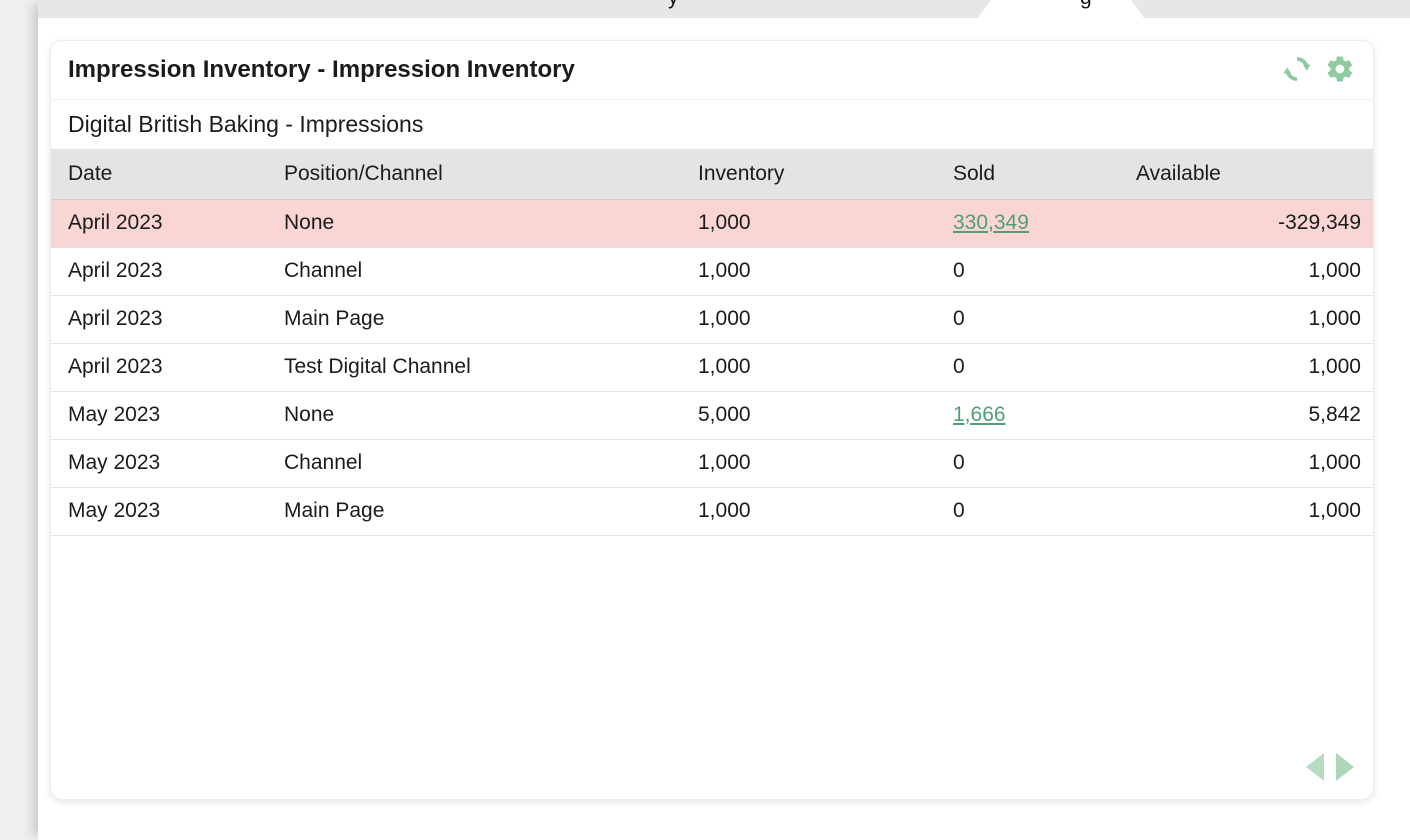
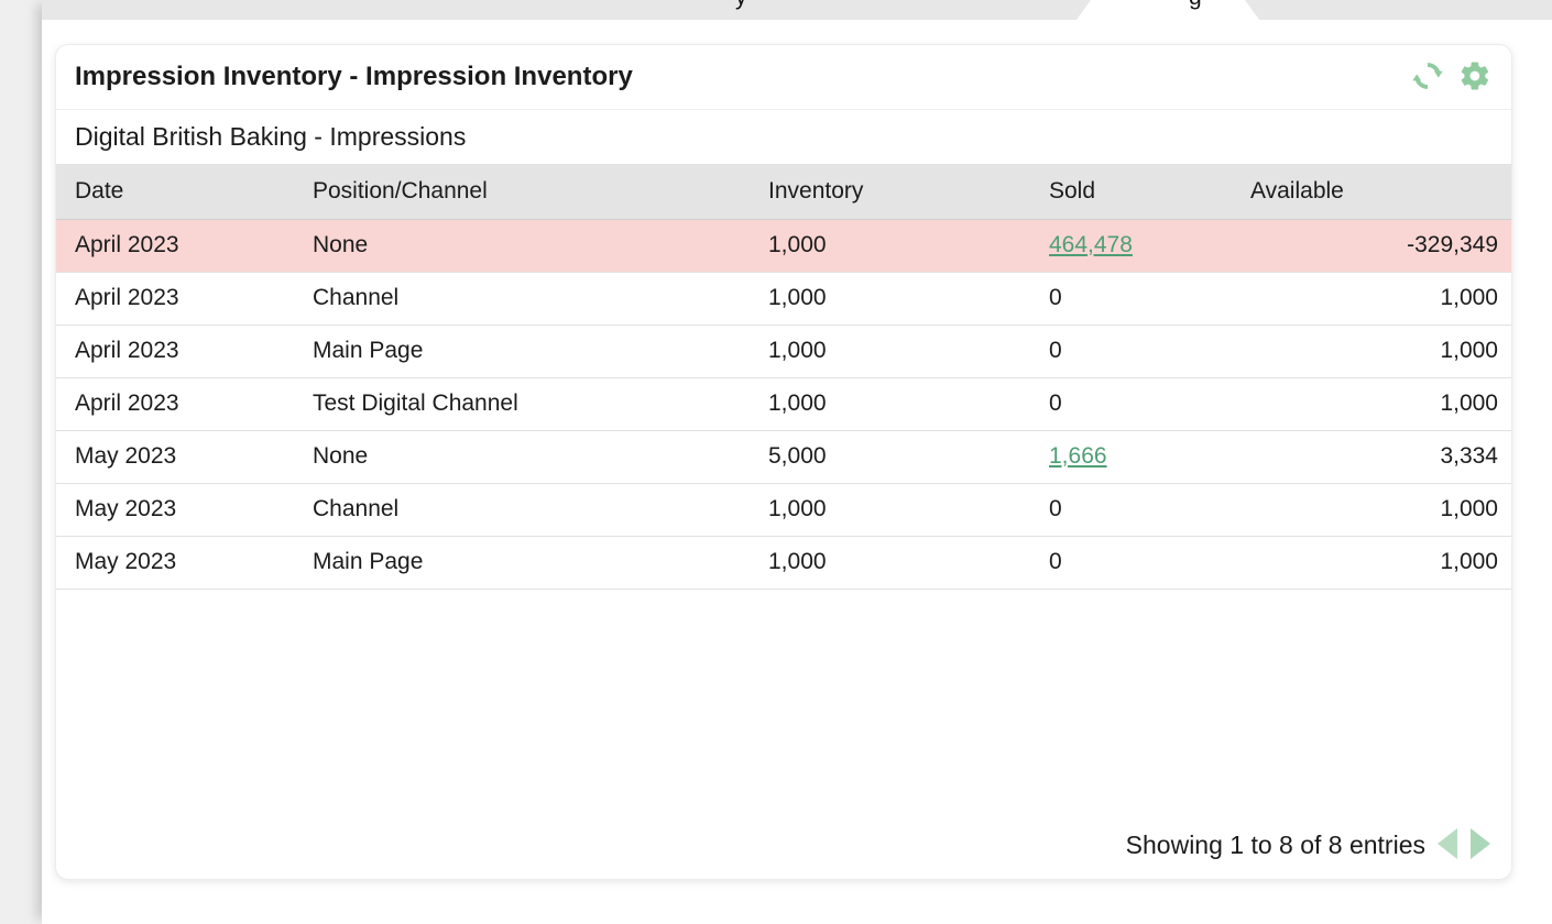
  Impression Inventory - Impression Inventory
  Digital British Baking - Impressions
  Date	Position/Channel	Inventory	Sold	Available
- April 2023	None	1,000	330,349	-329,349
+ April 2023	None	1,000	464,478	-329,349
  April 2023	Channel	1,000	0	1,000
  April 2023	Main Page	1,000	0	1,000
  April 2023	Test Digital Channel	1,000	0	1,000
- May 2023	None	5,000	1,666	5,842
+ May 2023	None	5,000	1,666	3,334
  May 2023	Channel	1,000	0	1,000
  May 2023	Main Page	1,000	0	1,000
+ Showing 1 to 8 of 8 entries
